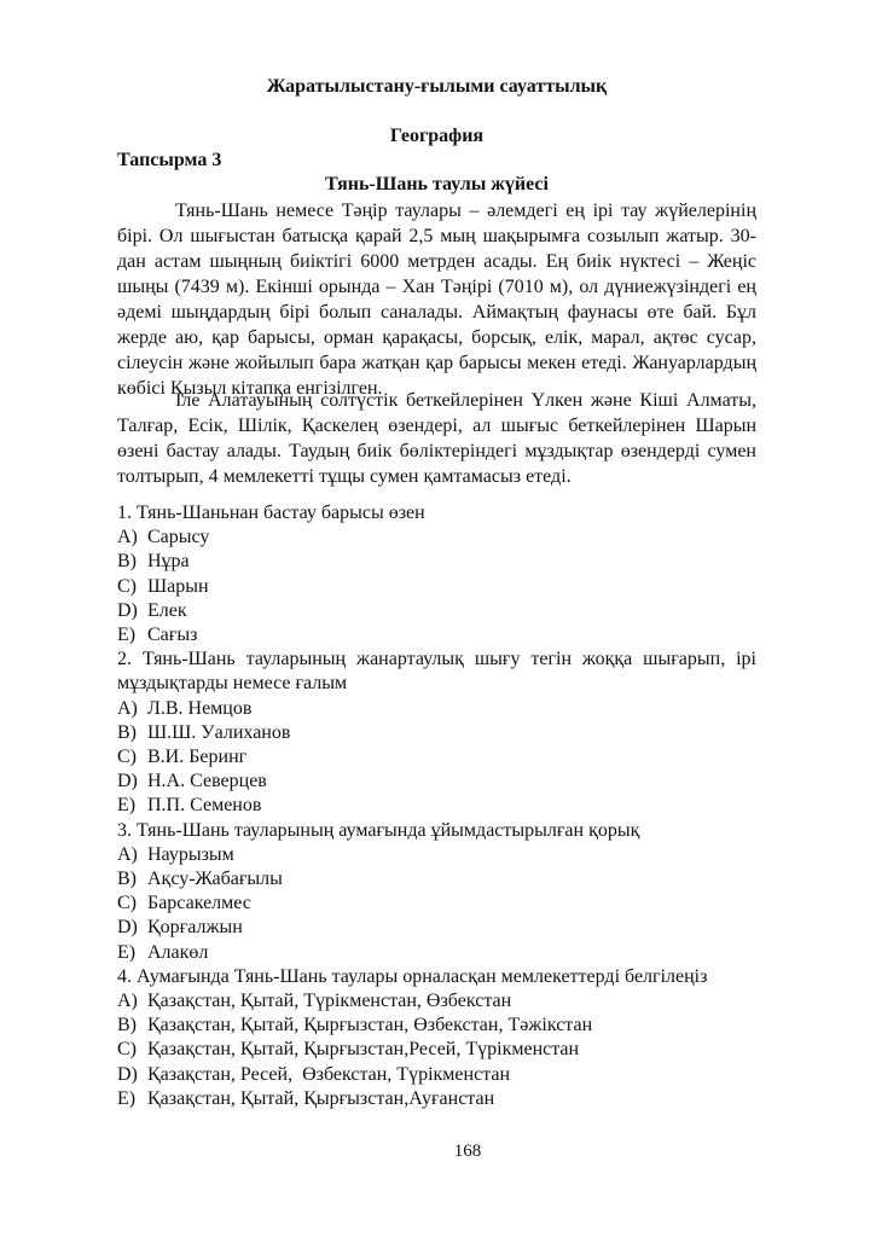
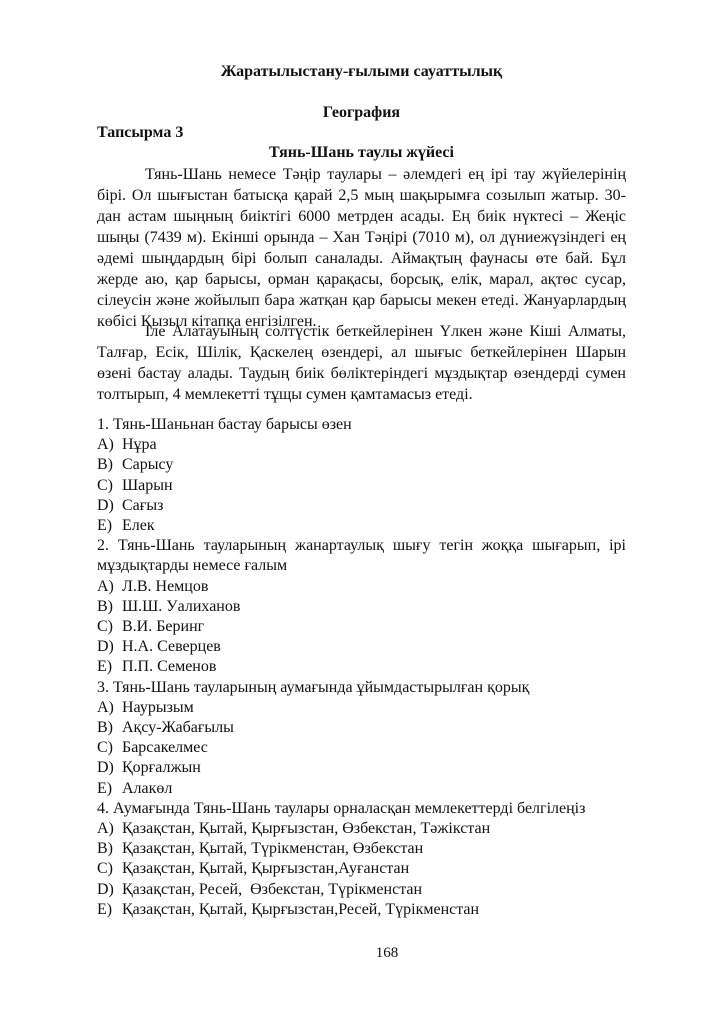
  Жаратылыстану-ғылыми сауаттылық
  География
  Тапсырма 3
  Тянь-Шань таулы жүйесі
  Тянь-Шань немесе Тәңір таулары – әлемдегі ең ірі тау жүйелерінің бірі. Ол шығыстан батысқа қарай 2,5 мың шақырымға созылып жатыр. 30-дан астам шыңның биіктігі 6000 метрден асады. Ең биік нүктесі – Жеңіс шыңы (7439 м). Екінші орында – Хан Тәңірі (7010 м), ол дүниежүзіндегі ең әдемі шыңдардың бірі болып саналады. Аймақтың фаунасы өте бай. Бұл жерде аю, қар барысы, орман қарақасы, борсық, елік, марал, ақтөс сусар, сілеусін және жойылып бара жатқан қар барысы мекен етеді. Жануарлардың көбісі Қызыл кітапқа енгізілген.
  Іле Алатауының солтүстік беткейлерінен Үлкен және Кіші Алматы, Талғар, Есік, Шілік, Қаскелең өзендері, ал шығыс беткейлерінен Шарын өзені бастау алады. Таудың биік бөліктеріндегі мұздықтар өзендерді сумен толтырып, 4 мемлекетті тұщы сумен қамтамасыз етеді.
  1. Тянь-Шаньнан бастау барысы өзен
  A)
- Сарысу
+ Нұра
  B)
- Нұра
+ Сарысу
  C)
  Шарын
  D)
- Елек
+ Сағыз
  E)
- Сағыз
+ Елек
  2. Тянь-Шань тауларының жанартаулық шығу тегін жоққа шығарып, ірі мұздықтарды немесе ғалым
  A)
  Л.В. Немцов
  B)
  Ш.Ш. Уалиханов
  C)
  В.И. Беринг
  D)
  Н.А. Северцев
  E)
  П.П. Семенов
  3. Тянь-Шань тауларының аумағында ұйымдастырылған қорық
  A)
  Наурызым
  B)
  Ақсу-Жабағылы
  C)
  Барсакелмес
  D)
  Қорғалжын
  E)
  Алакөл
  4. Аумағында Тянь-Шань таулары орналасқан мемлекеттерді белгілеңіз
  A)
- Қазақстан, Қытай, Түрікменстан, Өзбекстан
+ Қазақстан, Қытай, Қырғызстан, Өзбекстан, Тәжікстан
  B)
- Қазақстан, Қытай, Қырғызстан, Өзбекстан, Тәжікстан
+ Қазақстан, Қытай, Түрікменстан, Өзбекстан
  C)
- Қазақстан, Қытай, Қырғызстан,Ресей, Түрікменстан
+ Қазақстан, Қытай, Қырғызстан,Ауғанстан
  D)
  Қазақстан, Ресей, Өзбекстан, Түрікменстан
  E)
- Қазақстан, Қытай, Қырғызстан,Ауғанстан
+ Қазақстан, Қытай, Қырғызстан,Ресей, Түрікменстан
  168
